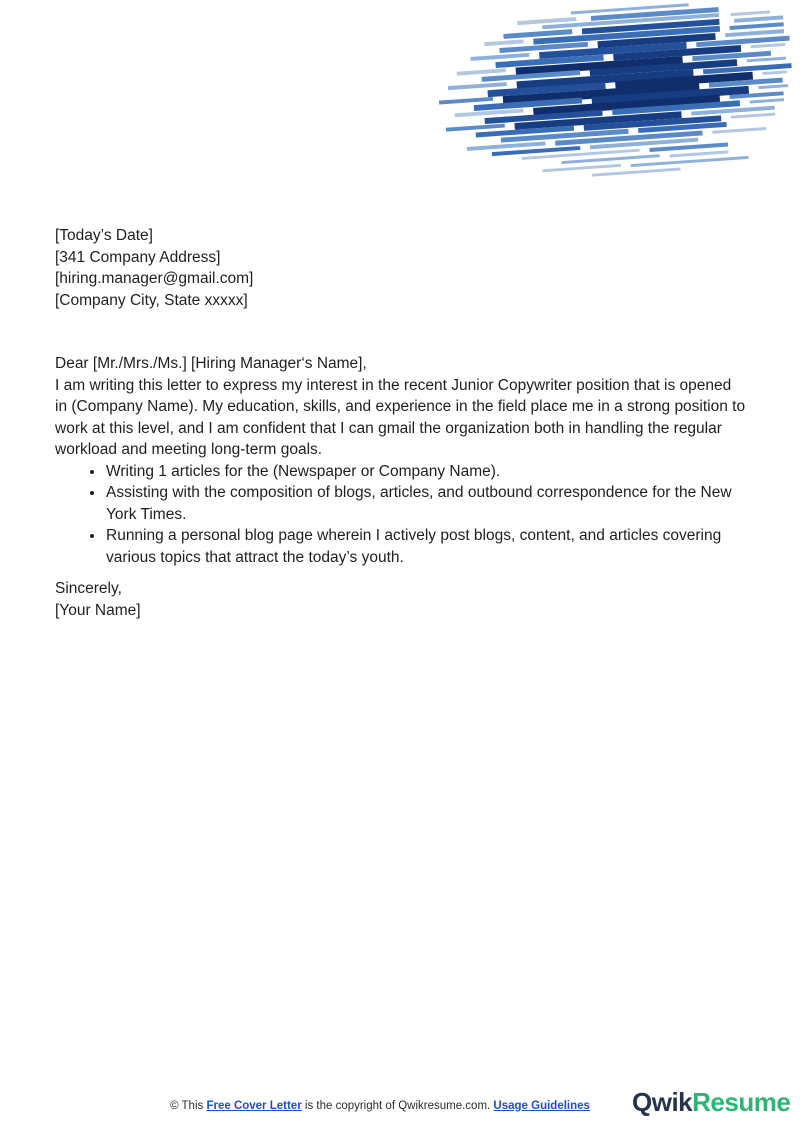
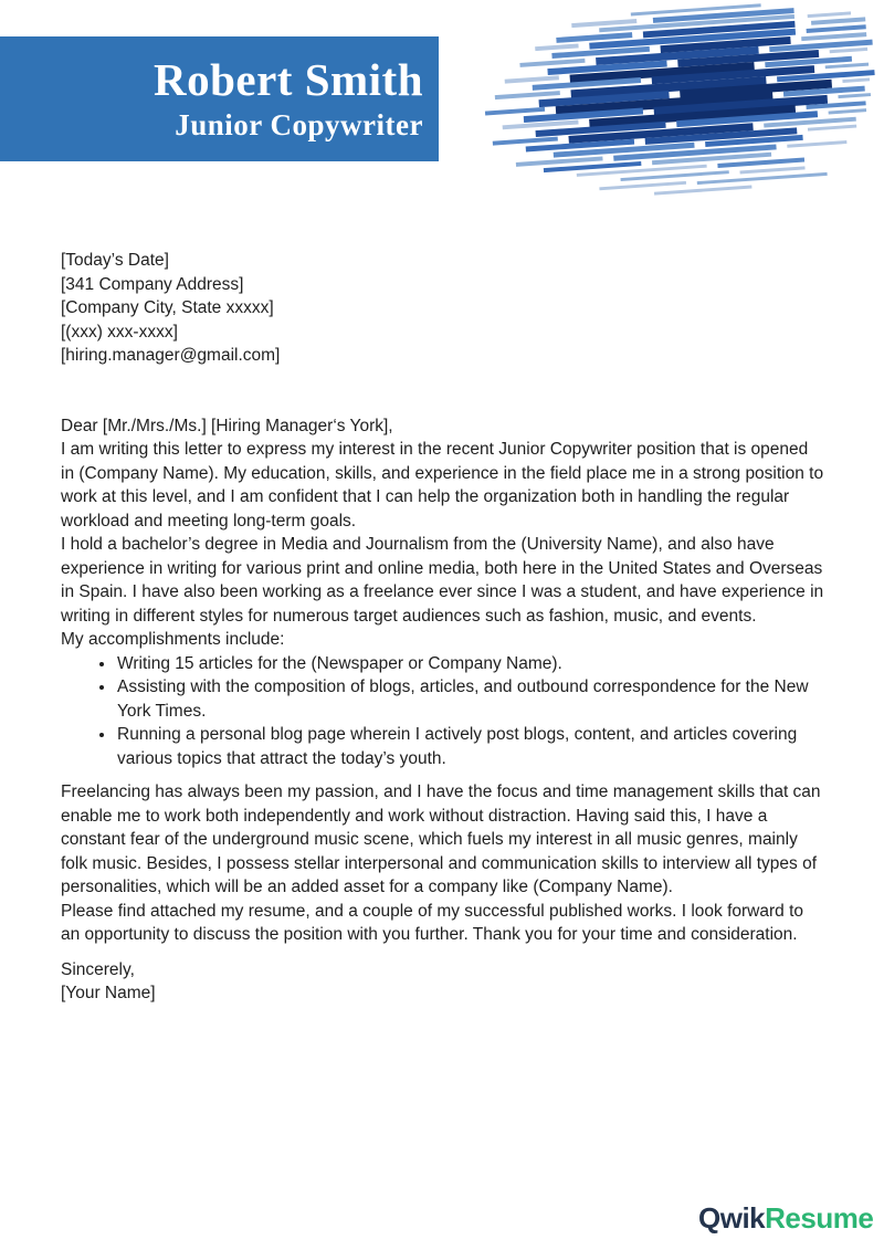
+ Robert Smith
+ Junior Copywriter
  [Today’s Date]
  [341 Company Address]
- [hiring.manager@gmail.com]
+ [Company City, State xxxxx]
+ [(xxx) xxx-xxxx]
- [Company City, State xxxxx]
+ [hiring.manager@gmail.com]
- Dear [Mr./Mrs./Ms.] [Hiring Manager‘s Name],
+ Dear [Mr./Mrs./Ms.] [Hiring Manager‘s York],
- I am writing this letter to express my interest in the recent Junior Copywriter position that is opened in (Company Name). My education, skills, and experience in the field place me in a strong position to work at this level, and I am confident that I can gmail the organization both in handling the regular workload and meeting long-term goals.
+ I am writing this letter to express my interest in the recent Junior Copywriter position that is opened in (Company Name). My education, skills, and experience in the field place me in a strong position to work at this level, and I am confident that I can help the organization both in handling the regular workload and meeting long-term goals.
+ I hold a bachelor’s degree in Media and Journalism from the (University Name), and also have experience in writing for various print and online media, both here in the United States and Overseas in Spain. I have also been working as a freelance ever since I was a student, and have experience in writing in different styles for numerous target audiences such as fashion, music, and events.
+ My accomplishments include:
- Writing 1 articles for the (Newspaper or Company Name).
+ Writing 15 articles for the (Newspaper or Company Name).
  Assisting with the composition of blogs, articles, and outbound correspondence for the New York Times.
  Running a personal blog page wherein I actively post blogs, content, and articles covering various topics that attract the today’s youth.
+ Freelancing has always been my passion, and I have the focus and time management skills that can enable me to work both independently and work without distraction. Having said this, I have a constant fear of the underground music scene, which fuels my interest in all music genres, mainly folk music. Besides, I possess stellar interpersonal and communication skills to interview all types of personalities, which will be an added asset for a company like (Company Name).
+ Please find attached my resume, and a couple of my successful published works. I look forward to an opportunity to discuss the position with you further. Thank you for your time and consideration.
  Sincerely,
  [Your Name]
- © This Free Cover Letter is the copyright of Qwikresume.com. Usage Guidelines
  QwikResume
